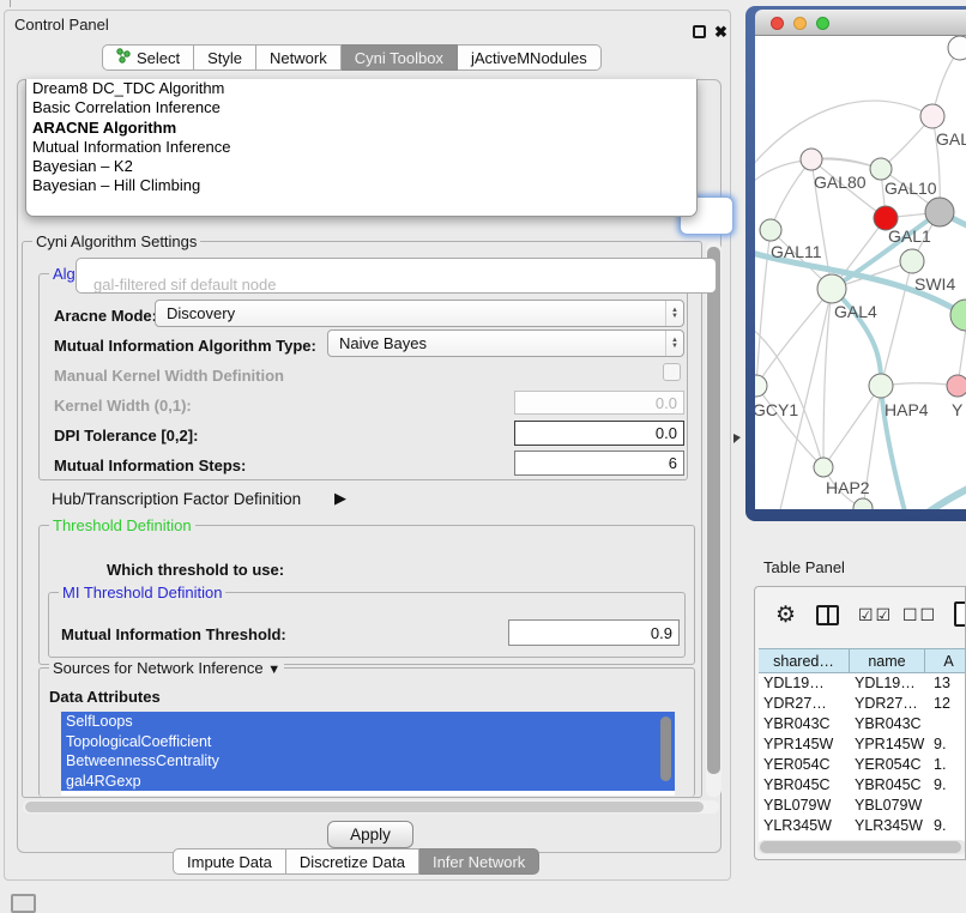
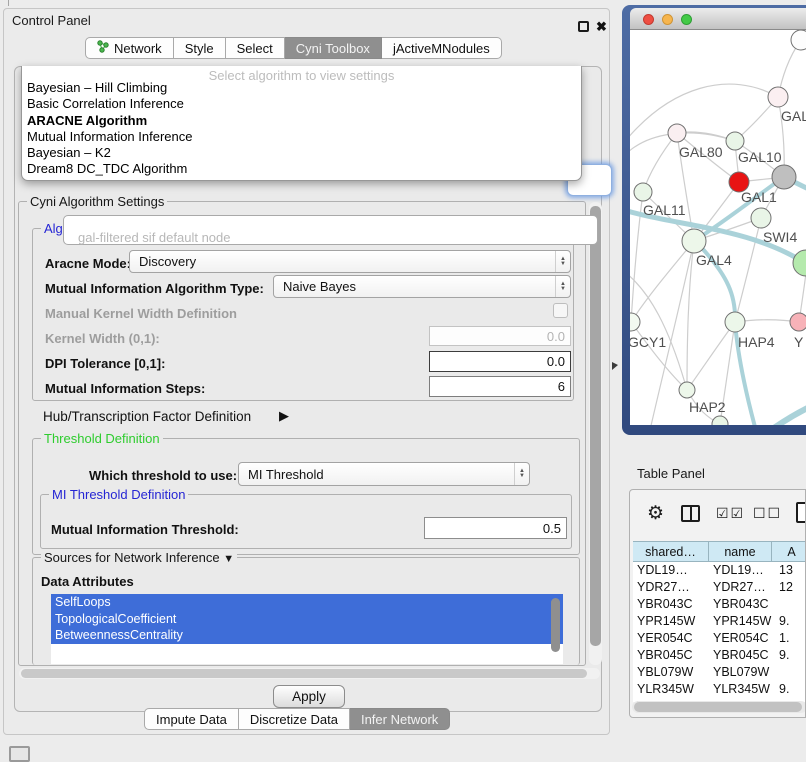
  Control Panel
  ✖
- Select
+ Network
  Style
- Network
+ Select
  Cyni Toolbox
  jActiveMNodules
  gal-filtered sif default node
  Cyni Algorithm Settings
  Aracne Mode
  Discovery
  Mutual Information Algorithm Type:
  Naive Bayes
  Manual Kernel Width Definition
  Kernel Width (0,1):
  0.0
- DPI Tolerance [0,2]:
+ DPI Tolerance [0,1]:
  0.0
  Mutual Information Steps:
  6
  Hub/Transcription Factor Definition
  ▶
  Threshold Definition
  Which threshold to use:
+ MI Threshold
  MI Threshold Definition
  Mutual Information Threshold:
- 0.9
+ 0.5
  Sources for Network Inference ▼
  Data Attributes
  SelfLoops
  TopologicalCoefficient
  BetweennessCentrality
- gal4RGexp
  Apply
+ Select algorithm to view settings
- Dream8 DC_TDC Algorithm
+ Bayesian – Hill Climbing
  Basic Correlation Inference
  ARACNE Algorithm
  Mutual Information Inference
  Bayesian – K2
- Bayesian – Hill Climbing
+ Dream8 DC_TDC Algorithm
  Impute Data
  Discretize Data
  Infer Network
  GAL
  GAL80
  GAL10
  GAL1
  GAL11
  SWI4
  GAL4
  GCY1
  HAP4
  Y
  HAP2
  Table Panel
  ⚙
  ☑☑
  ☐☐
  shared…
  name
  A
  YDL19…
  YDL19…
  13
  YDR27…
  YDR27…
  12
  YBR043C
  YBR043C
  YPR145W
  YPR145W
  9.
  YER054C
  YER054C
  1.
  YBR045C
  YBR045C
  9.
  YBL079W
  YBL079W
  YLR345W
  YLR345W
  9.
